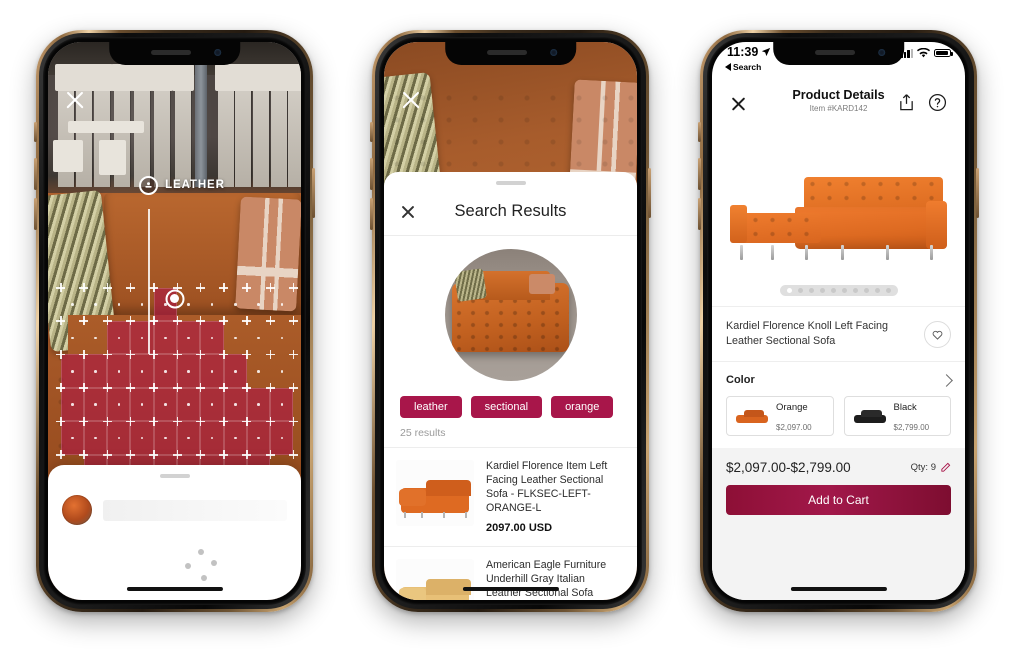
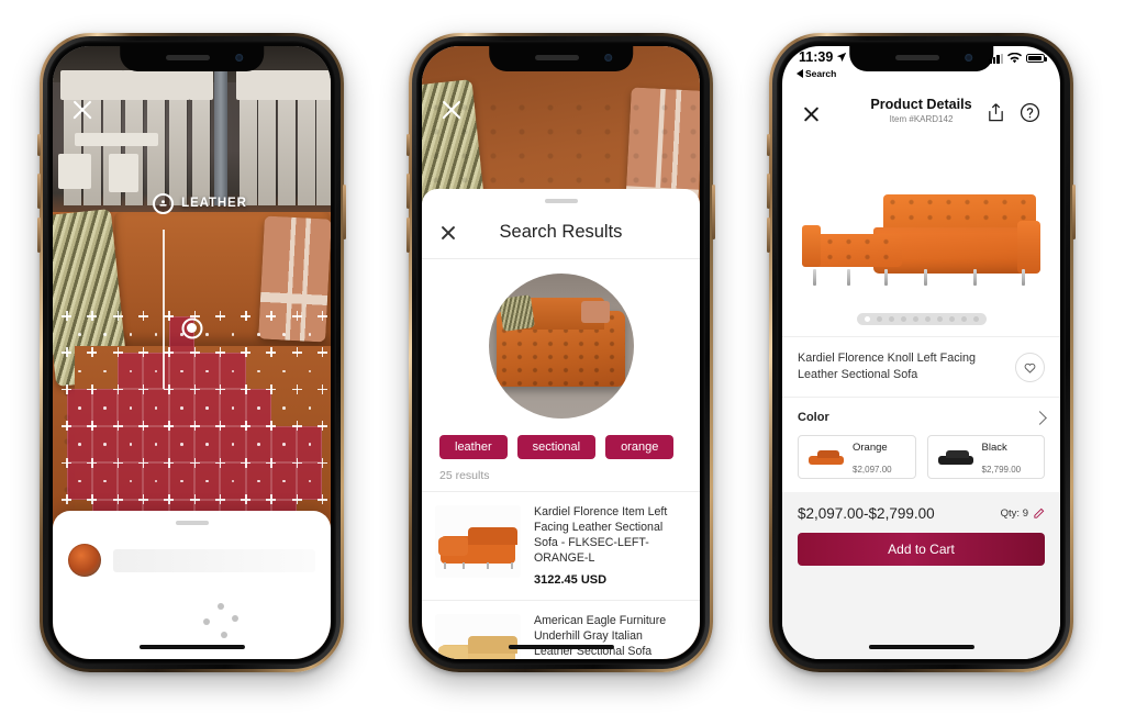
  LEATHER
  Search Results
  leather
  sectional
  orange
  25 results
  Kardiel Florence Item Left Facing Leather Sectional Sofa - FLKSEC-LEFT-ORANGE-L
- 2097.00 USD
+ 3122.45 USD
  American Eagle Furniture Underhill Gray Italian Leather Sectional Sofa
  11:39
  Search
  Product Details
  Item #KARD142
  Kardiel Florence Knoll Left Facing Leather Sectional Sofa
  Color
  Orange
  $2,097.00
  Black
  $2,799.00
  $2,097.00-$2,799.00
  Qty: 9
  Add to Cart
